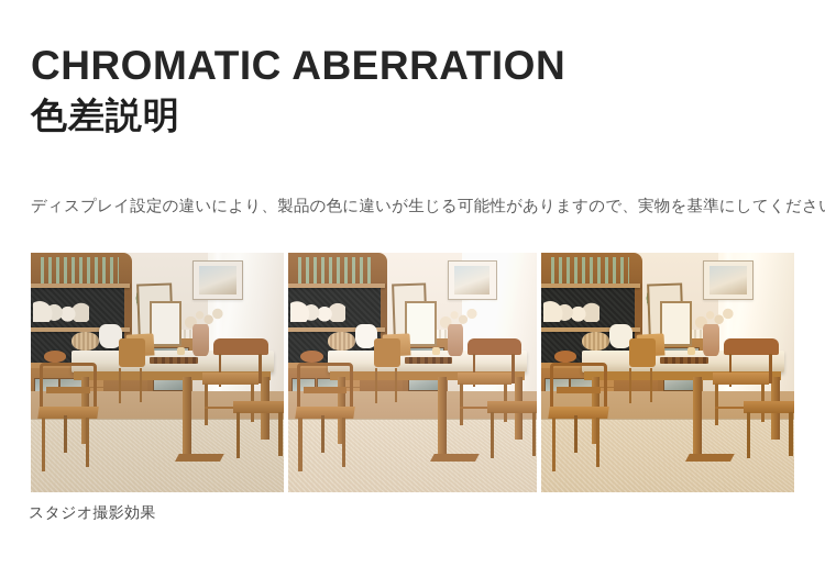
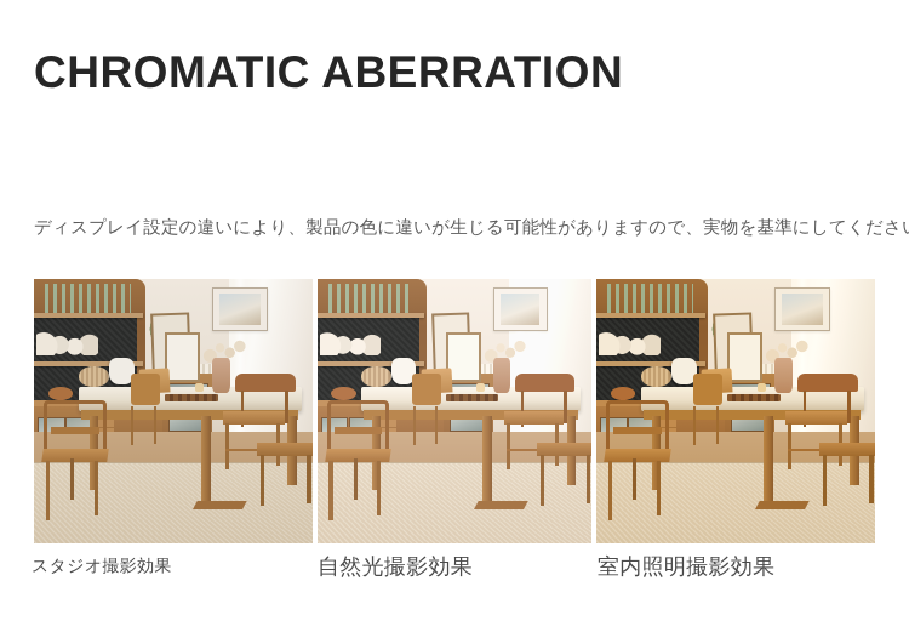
  CHROMATIC ABERRATION
- 色差説明
  ディスプレイ設定の違いにより、製品の色に違いが生じる可能性がありますので、実物を基準にしてくださ
  スタジオ撮影効果
+ 自然光撮影効果
+ 室内照明撮影効果
